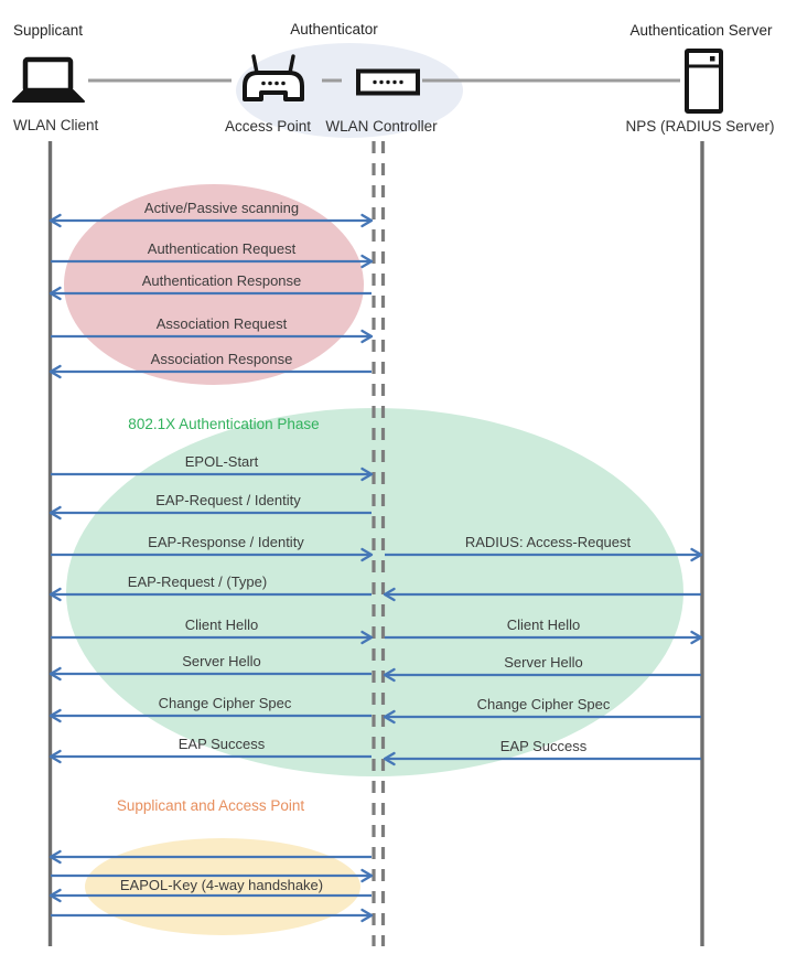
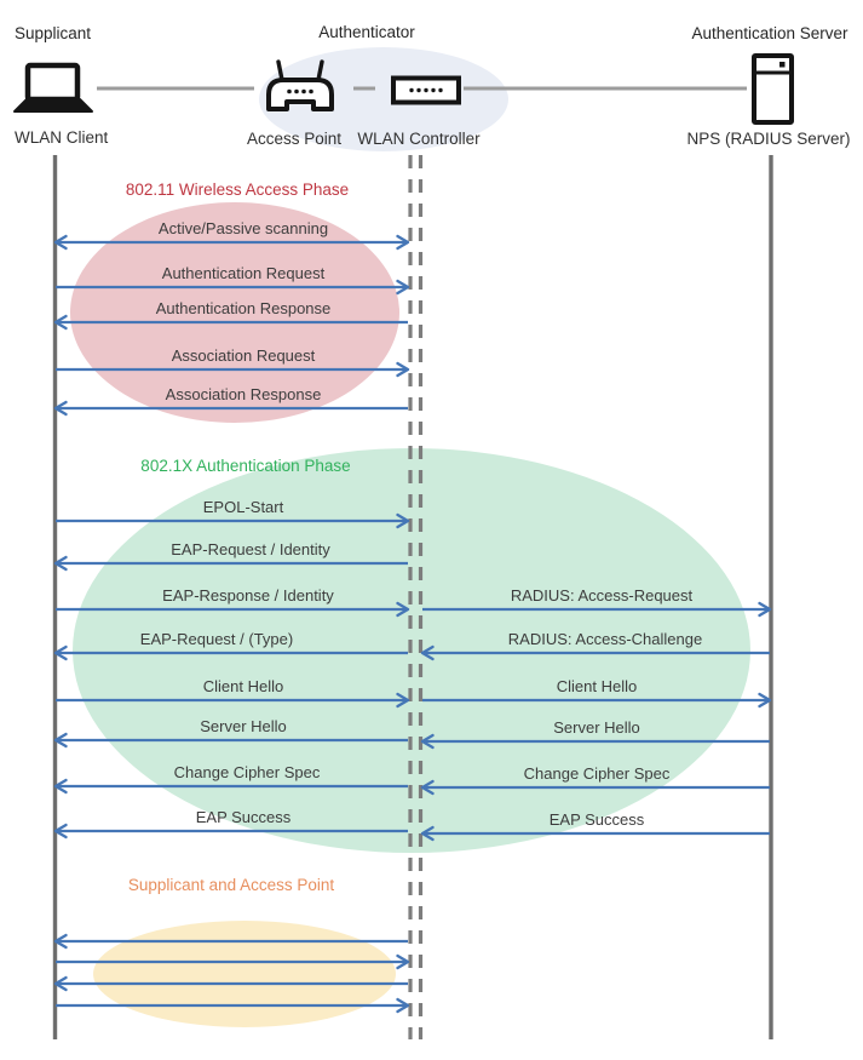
  Supplicant
  Authenticator
  Authentication Server
  WLAN Client
  Access Point
  WLAN Controller
  NPS (RADIUS Server)
+ 802.11 Wireless Access Phase
  802.1X Authentication Phase
  Supplicant and Access Point
  Active/Passive scanning
  Authentication Request
  Authentication Response
  Association Request
  Association Response
  EPOL-Start
  EAP-Request / Identity
  EAP-Response / Identity
  RADIUS: Access-Request
  EAP-Request / (Type)
+ RADIUS: Access-Challenge
  Client Hello
  Client Hello
  Server Hello
  Server Hello
  Change Cipher Spec
  Change Cipher Spec
  EAP Success
  EAP Success
- EAPOL-Key (4-way handshake)
